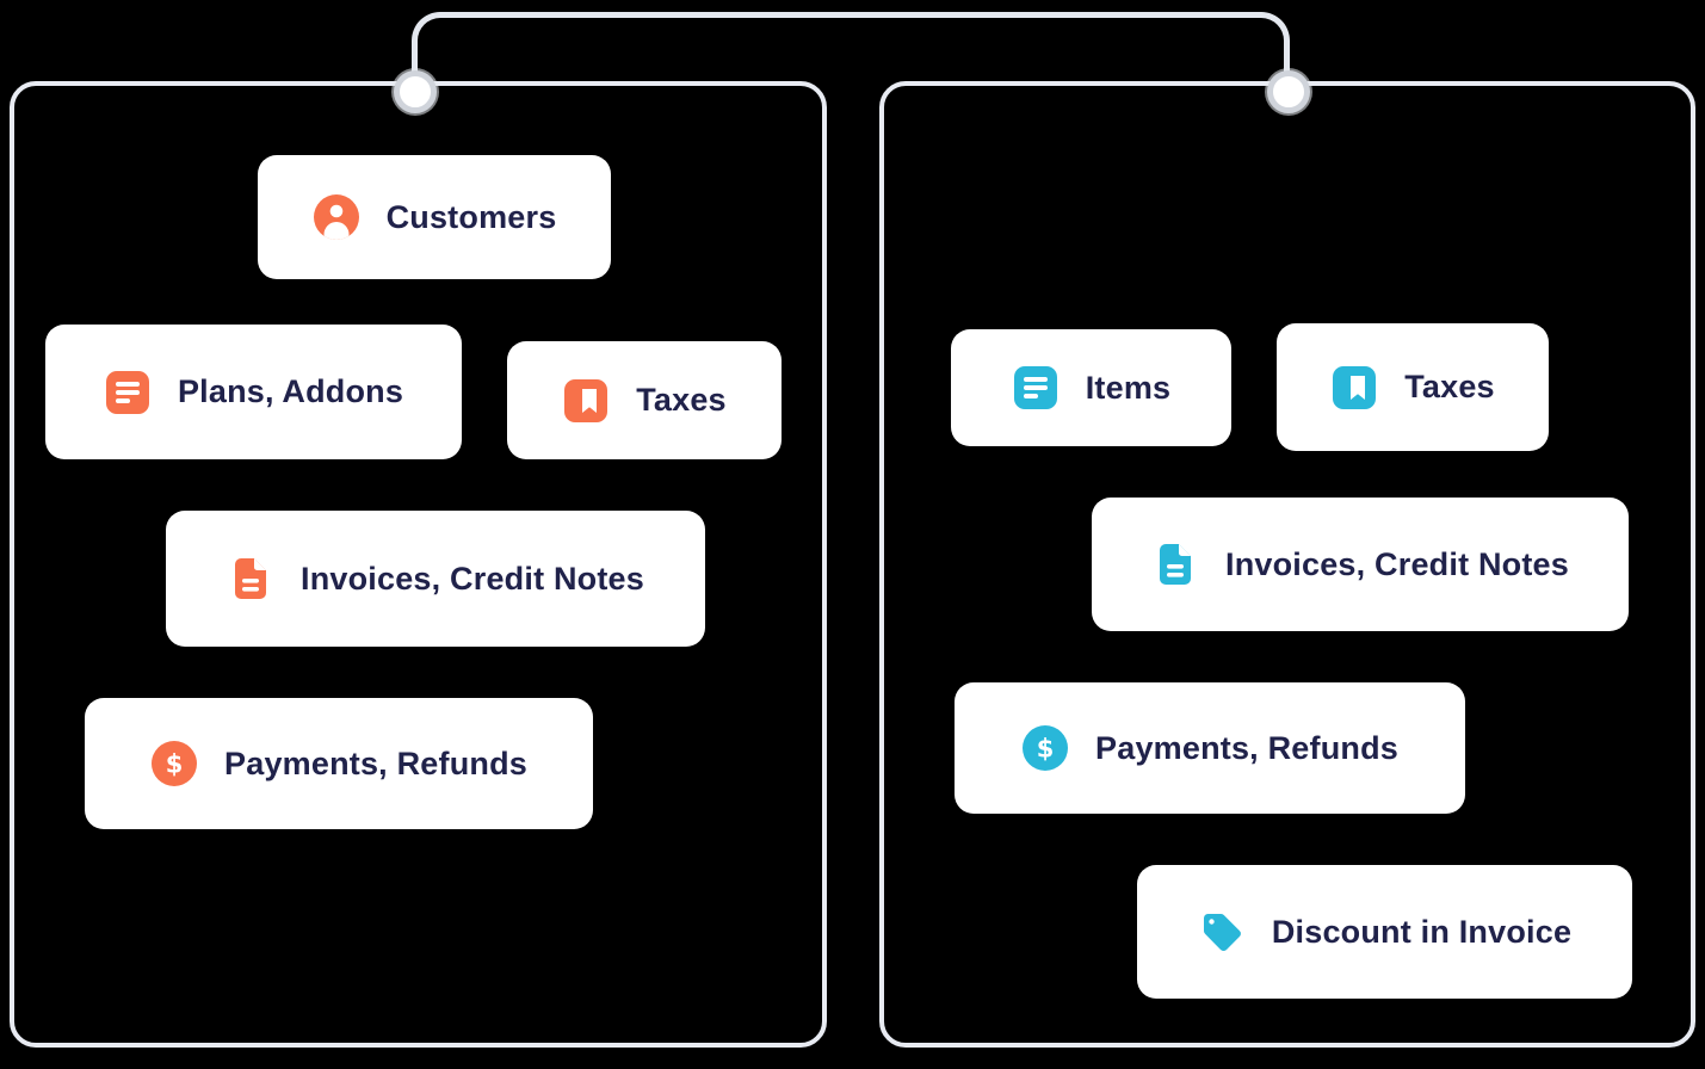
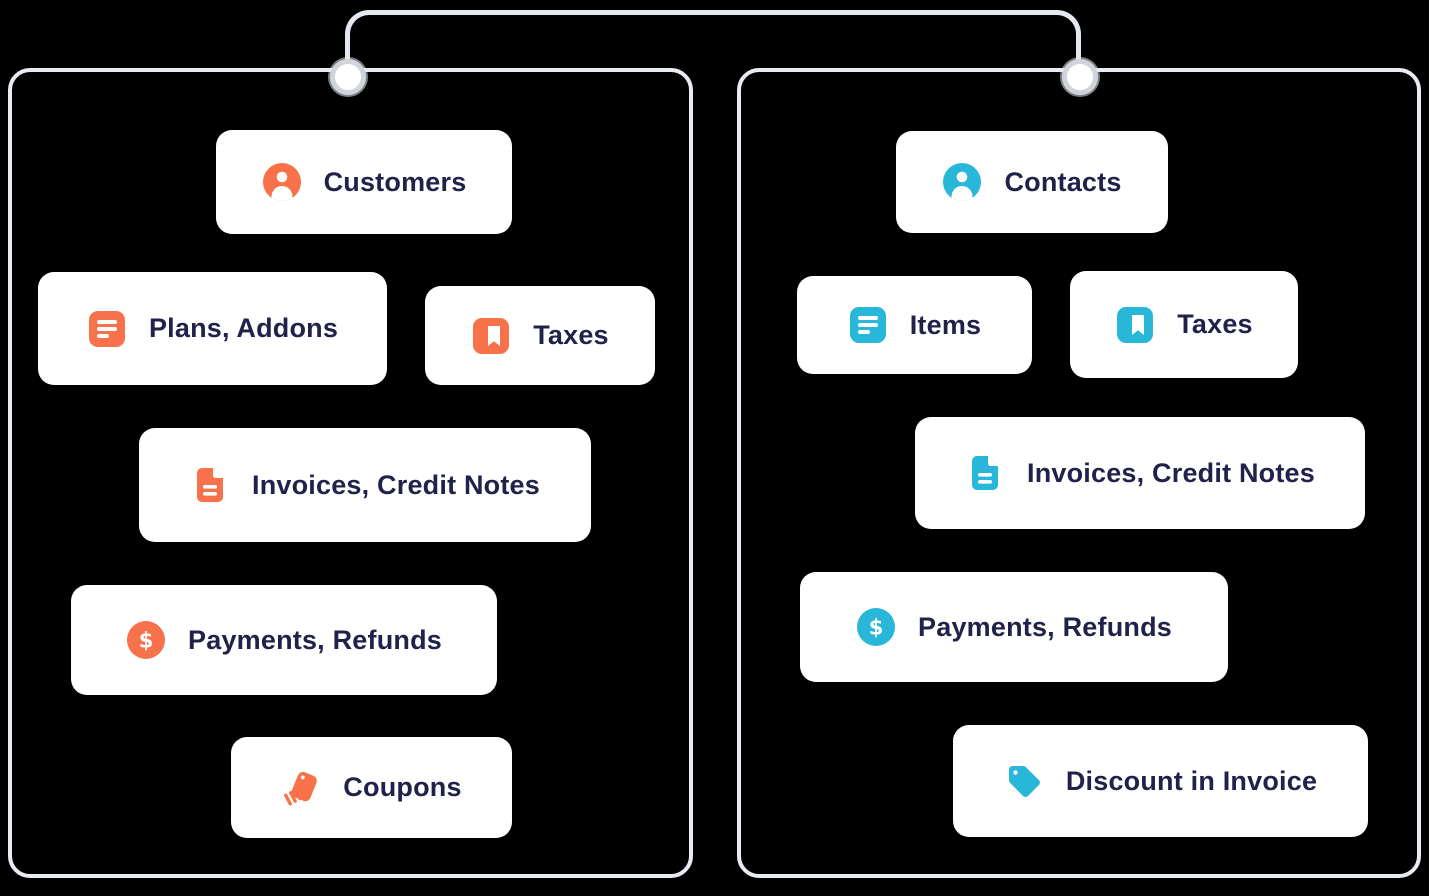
  Customers
  Plans, Addons
  Taxes
  Invoices, Credit Notes
  $
  Payments, Refunds
+ Coupons
+ Contacts
  Items
  Taxes
  Invoices, Credit Notes
  $
  Payments, Refunds
  Discount in Invoice
